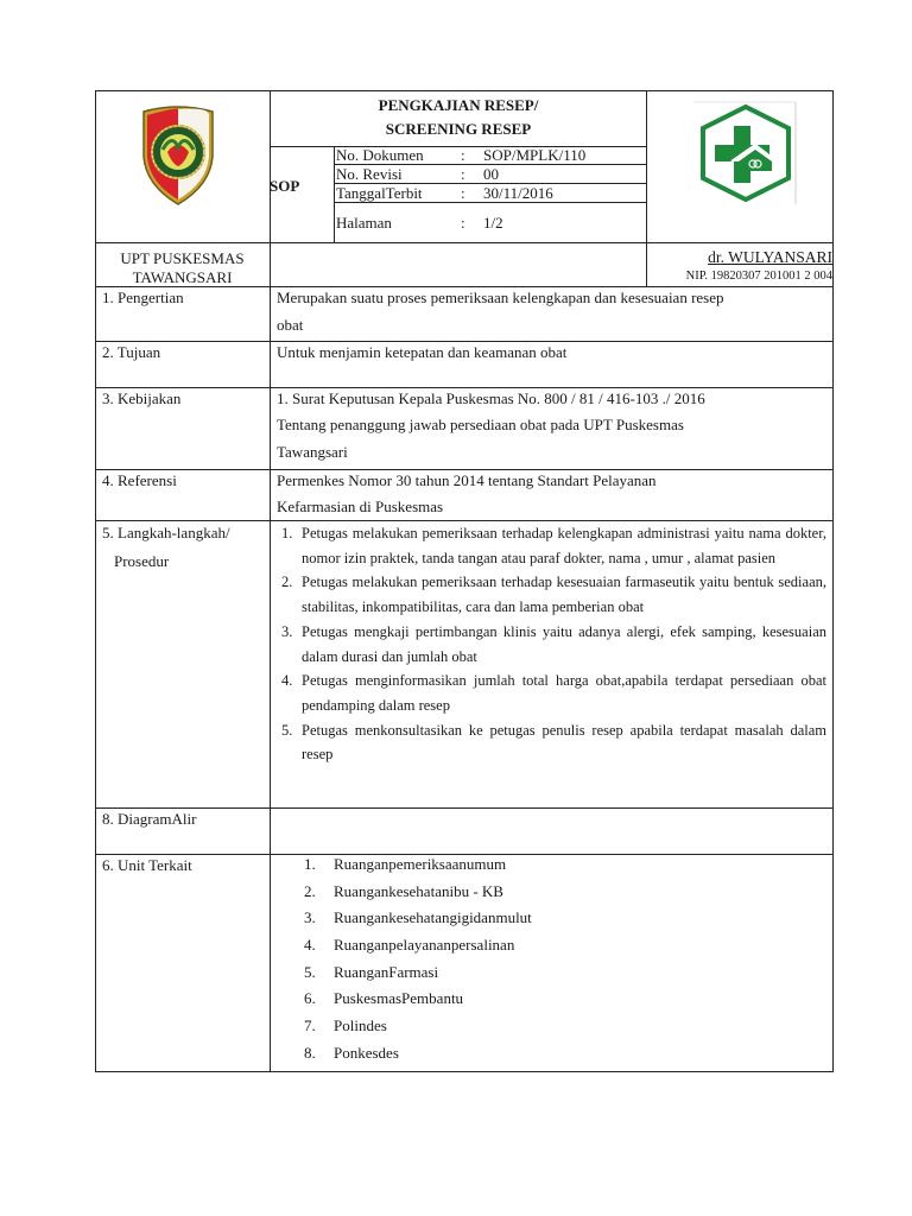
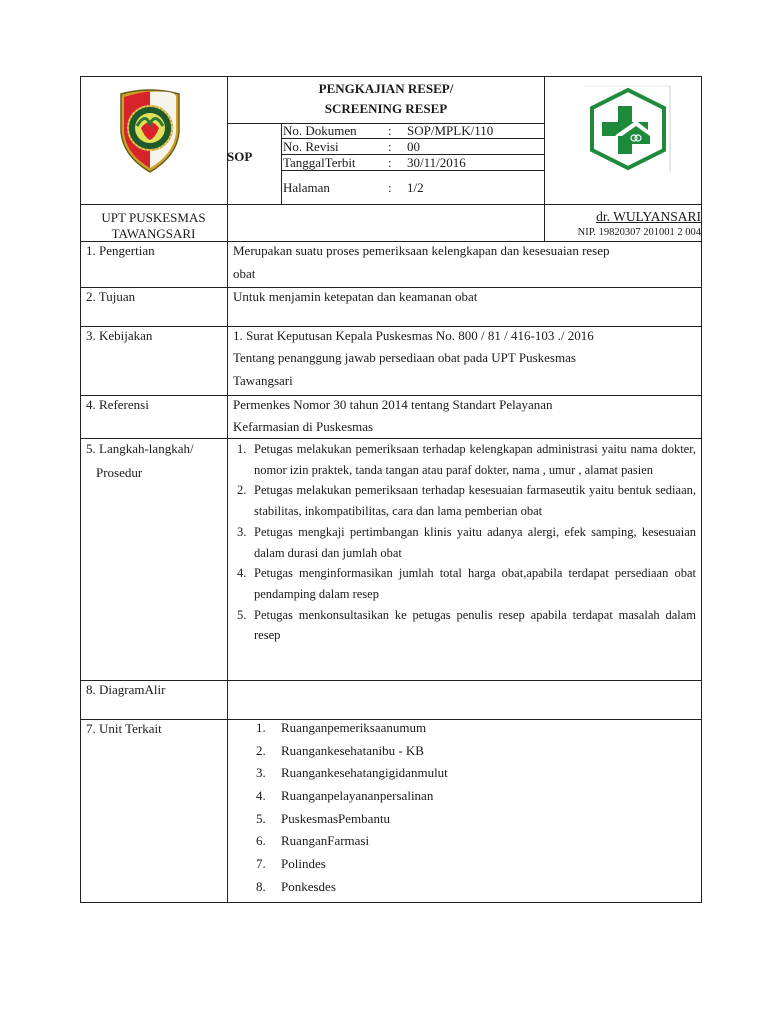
  PENGKAJIAN RESEP/
  SCREENING RESEP
  SOP
  No. Dokumen
  :
  SOP/MPLK/110
  No. Revisi
  :
  00
  TanggalTerbit
  :
  30/11/2016
  Halaman
  :
  1/2
  UPT PUSKESMAS
  TAWANGSARI
  dr. WULYANSARI
  NIP. 19820307 201001 2 004
  1. Pengertian
  Merupakan suatu proses pemeriksaan kelengkapan dan kesesuaian resep
  obat
  2. Tujuan
  Untuk menjamin ketepatan dan keamanan obat
  3. Kebijakan
  1. Surat Keputusan Kepala Puskesmas No. 800 / 81 / 416-103 ./ 2016
  Tentang penanggung jawab persediaan obat pada UPT Puskesmas
  Tawangsari
  4. Referensi
  Permenkes Nomor 30 tahun 2014 tentang Standart Pelayanan
  Kefarmasian di Puskesmas
  5. Langkah-langkah/
  Prosedur
  1.
  Petugas melakukan pemeriksaan terhadap kelengkapan administrasi yaitu nama dokter, nomor izin praktek, tanda tangan atau paraf dokter, nama , umur , alamat pasien
  2.
  Petugas melakukan pemeriksaan terhadap kesesuaian farmaseutik yaitu bentuk sediaan, stabilitas, inkompatibilitas, cara dan lama pemberian obat
  3.
  Petugas mengkaji pertimbangan klinis yaitu adanya alergi, efek samping, kesesuaian dalam durasi dan jumlah obat
  4.
  Petugas menginformasikan jumlah total harga obat,apabila terdapat persediaan obat pendamping dalam resep
  5.
  Petugas menkonsultasikan ke petugas penulis resep apabila terdapat masalah dalam resep
  8. DiagramAlir
- 6. Unit Terkait
+ 7. Unit Terkait
  1.
  Ruanganpemeriksaanumum
  2.
  Ruangankesehatanibu - KB
  3.
  Ruangankesehatangigidanmulut
  4.
  Ruanganpelayananpersalinan
  5.
- RuanganFarmasi
+ PuskesmasPembantu
  6.
- PuskesmasPembantu
+ RuanganFarmasi
  7.
  Polindes
  8.
  Ponkesdes
